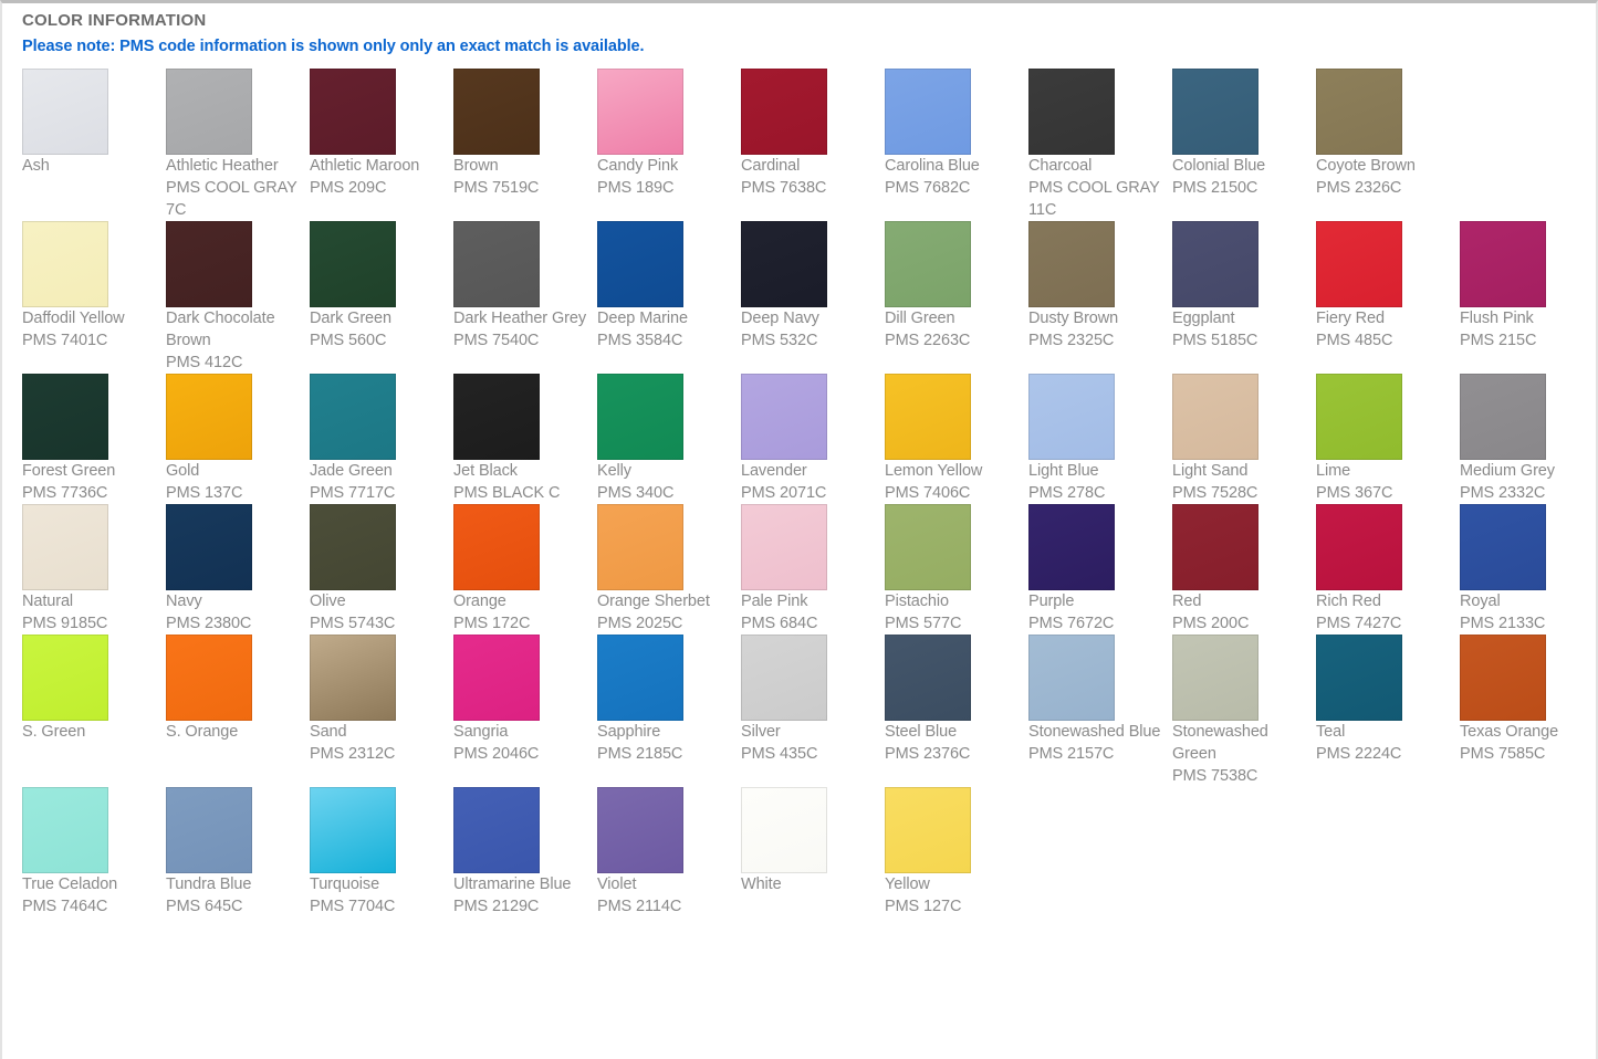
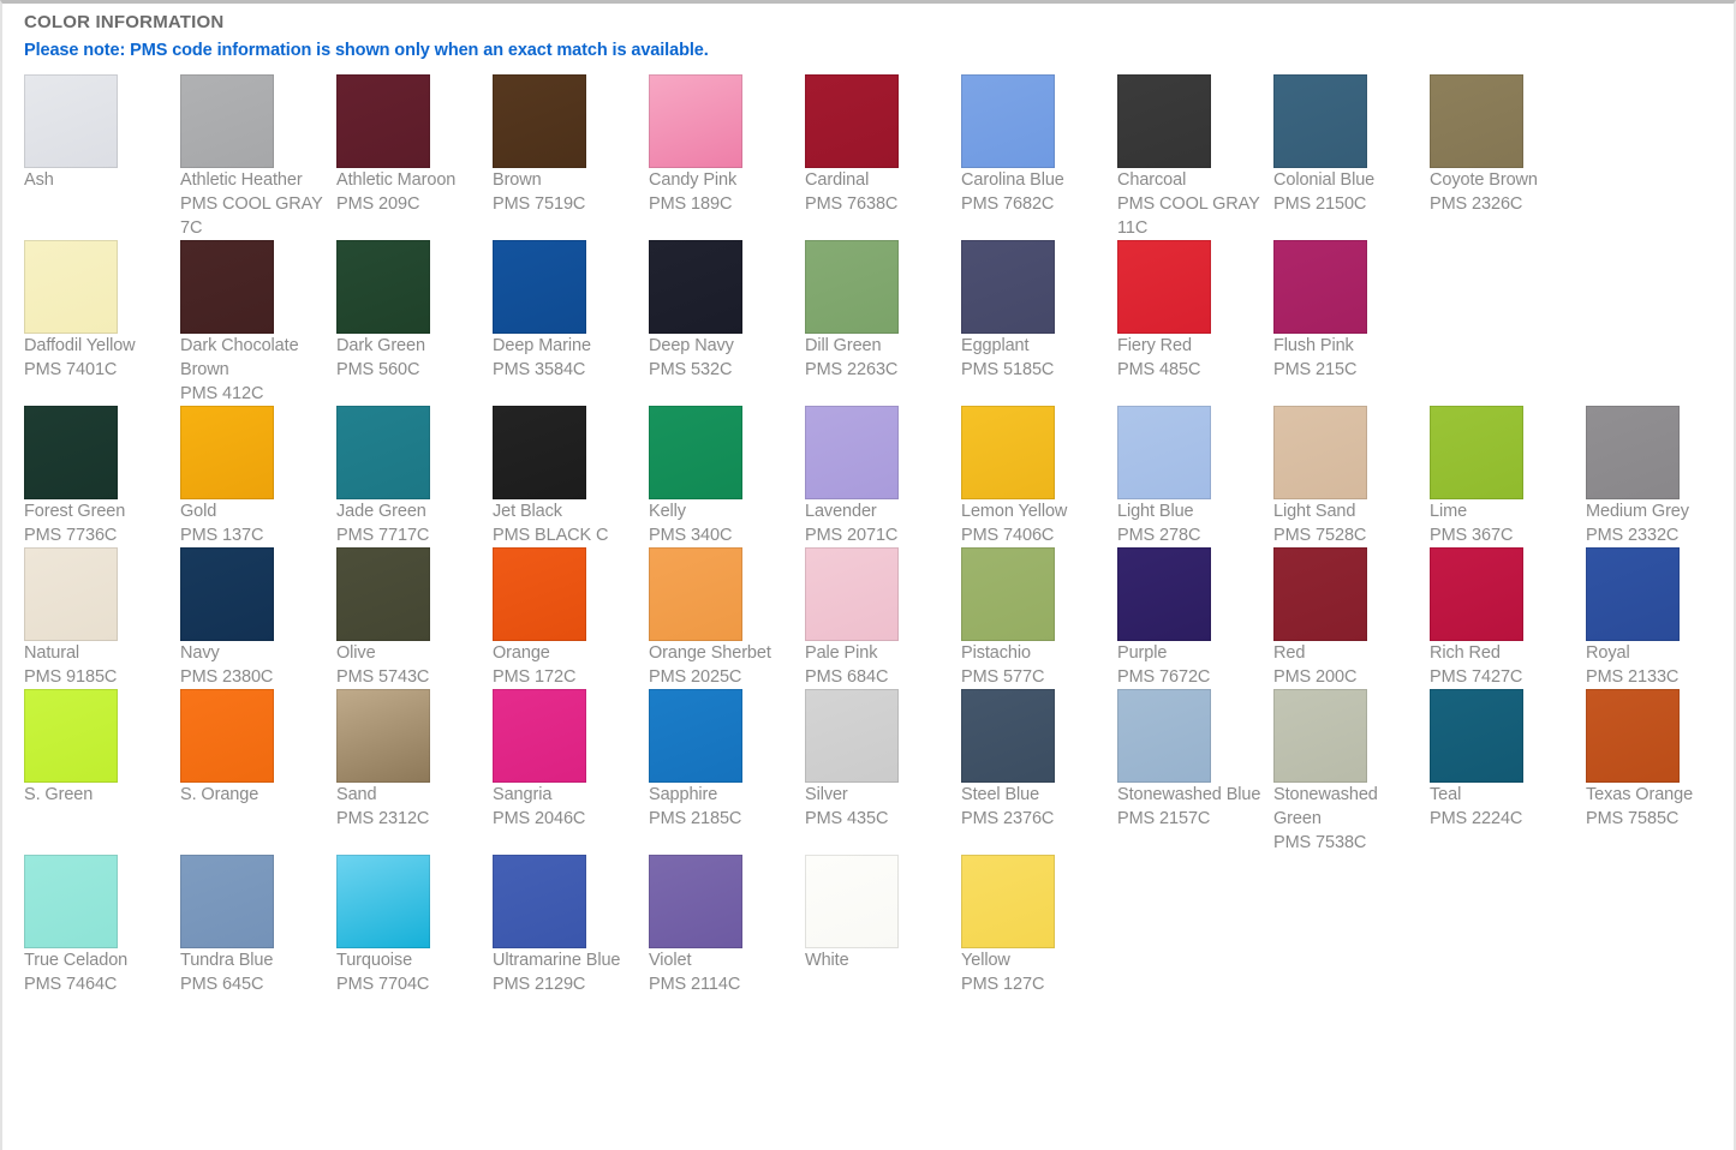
  COLOR INFORMATION
- Please note: PMS code information is shown only only an exact match is available.
+ Please note: PMS code information is shown only when an exact match is available.
  Ash
  Athletic Heather
  PMS COOL GRAY 7C
  Athletic Maroon
  PMS 209C
  Brown
  PMS 7519C
  Candy Pink
  PMS 189C
  Cardinal
  PMS 7638C
  Carolina Blue
  PMS 7682C
  Charcoal
  PMS COOL GRAY 11C
  Colonial Blue
  PMS 2150C
  Coyote Brown
  PMS 2326C
  Daffodil Yellow
  PMS 7401C
  Dark Chocolate Brown
  PMS 412C
  Dark Green
  PMS 560C
- Dark Heather Grey
- PMS 7540C
  Deep Marine
  PMS 3584C
  Deep Navy
  PMS 532C
  Dill Green
  PMS 2263C
- Dusty Brown
- PMS 2325C
  Eggplant
  PMS 5185C
  Fiery Red
  PMS 485C
  Flush Pink
  PMS 215C
  Forest Green
  PMS 7736C
  Gold
  PMS 137C
  Jade Green
  PMS 7717C
  Jet Black
  PMS BLACK C
  Kelly
  PMS 340C
  Lavender
  PMS 2071C
  Lemon Yellow
  PMS 7406C
  Light Blue
  PMS 278C
  Light Sand
  PMS 7528C
  Lime
  PMS 367C
  Medium Grey
  PMS 2332C
  Natural
  PMS 9185C
  Navy
  PMS 2380C
  Olive
  PMS 5743C
  Orange
  PMS 172C
  Orange Sherbet
  PMS 2025C
  Pale Pink
  PMS 684C
  Pistachio
  PMS 577C
  Purple
  PMS 7672C
  Red
  PMS 200C
  Rich Red
  PMS 7427C
  Royal
  PMS 2133C
  S. Green
  S. Orange
  Sand
  PMS 2312C
  Sangria
  PMS 2046C
  Sapphire
  PMS 2185C
  Silver
  PMS 435C
  Steel Blue
  PMS 2376C
  Stonewashed Blue
  PMS 2157C
  Stonewashed Green
  PMS 7538C
  Teal
  PMS 2224C
  Texas Orange
  PMS 7585C
  True Celadon
  PMS 7464C
  Tundra Blue
  PMS 645C
  Turquoise
  PMS 7704C
  Ultramarine Blue
  PMS 2129C
  Violet
  PMS 2114C
  White
  Yellow
  PMS 127C
